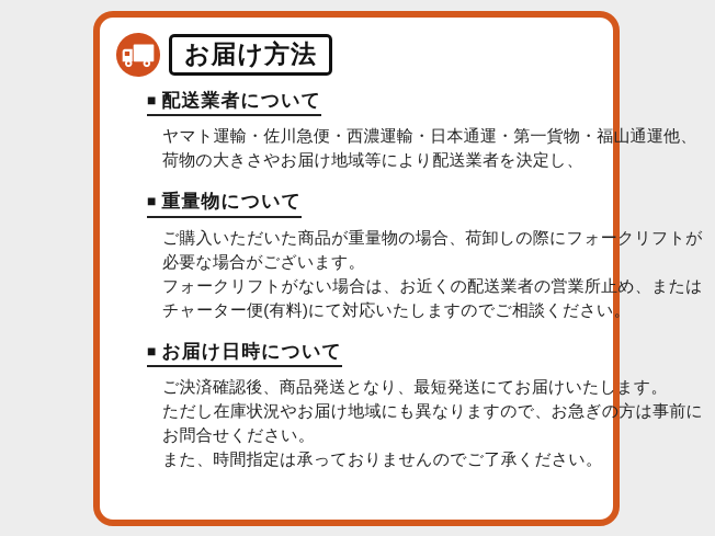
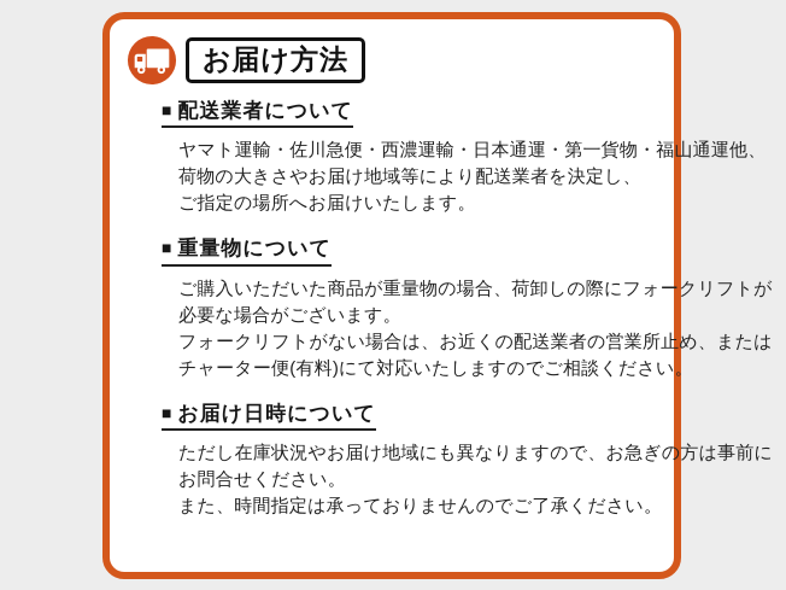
  お届け方法
  ■ 配送業者について
  ヤマト運輸・佐川急便・西濃運輸・日本通運・第一貨物・福山通運他、
  荷物の大きさやお届け地域等により配送業者を決定し、
+ ご指定の場所へお届けいたします。
  ■ 重量物について
  ご購入いただいた商品が重量物の場合、荷卸しの際にフォークリフトが
  必要な場合がございます。
  フォークリフトがない場合は、お近くの配送業者の営業所止め、または
  チャーター便(有料)にて対応いたしますのでご相談ください。
  ■ お届け日時について
- ご決済確認後、商品発送となり、最短発送にてお届けいたします。
  ただし在庫状況やお届け地域にも異なりますので、お急ぎの方は事前に
  お問合せください。
  また、時間指定は承っておりませんのでご了承ください。
